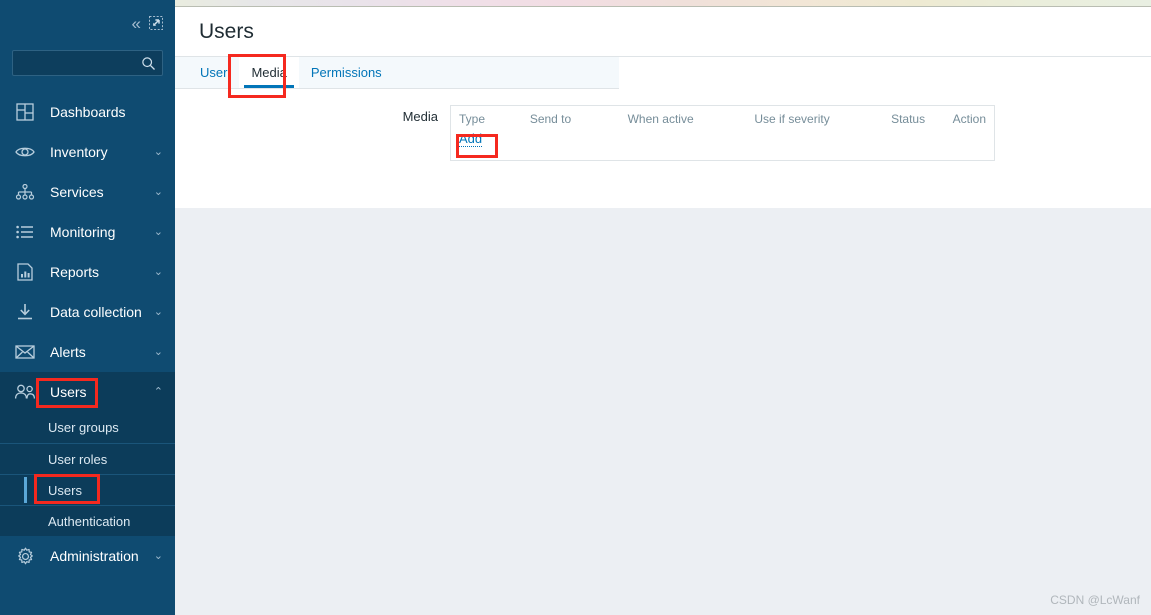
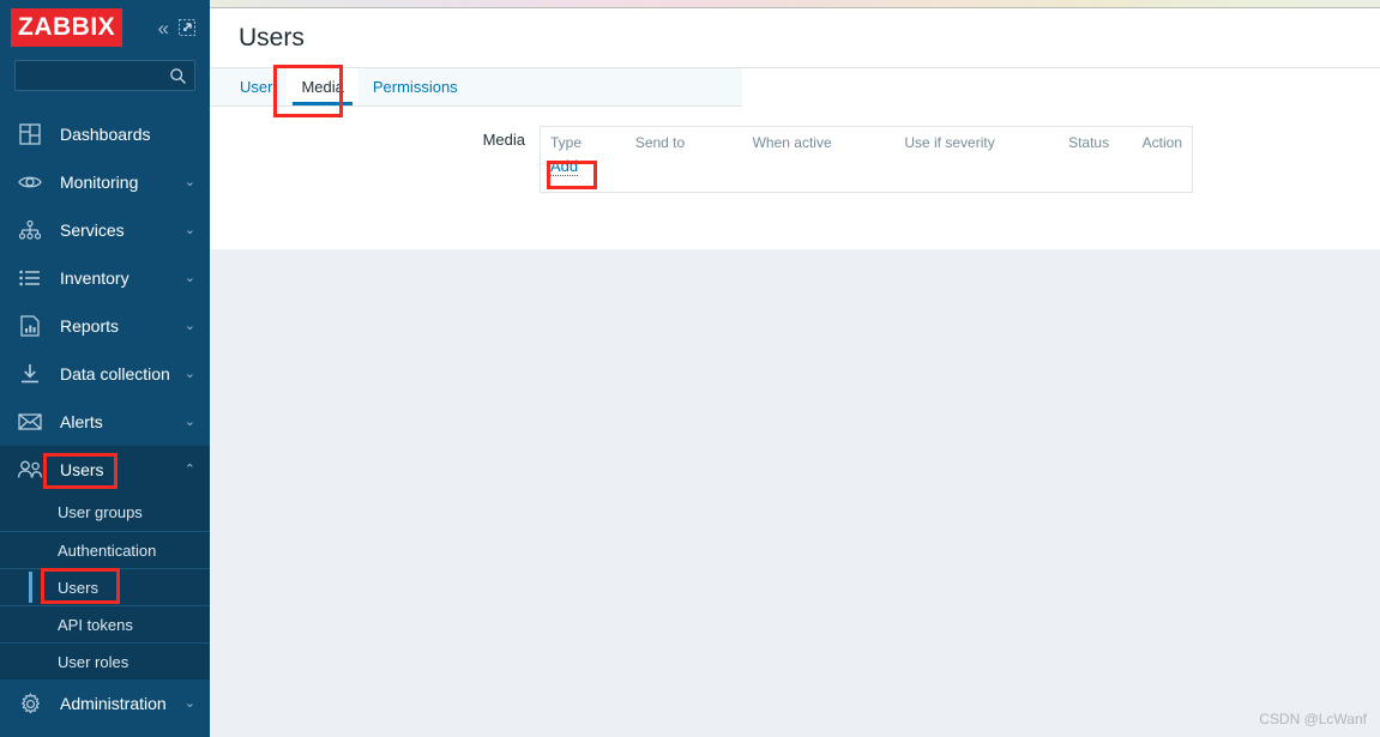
+ ZABBIX
  «
  Dashboards
- Inventory
+ Monitoring
  ⌄
  Services
  ⌄
- Monitoring
+ Inventory
  ⌄
  Reports
  ⌄
  Data collection
  ⌄
  Alerts
  ⌄
  Users
  ⌃
  User groups
- User roles
+ Authentication
  Users
+ API tokens
- Authentication
+ User roles
  Administration
  ⌄
  Users
  User
  Media
  Permissions
  Media
  Type	Send to	When active	Use if severity	Status	Action
  Add
  CSDN @LcWanf
